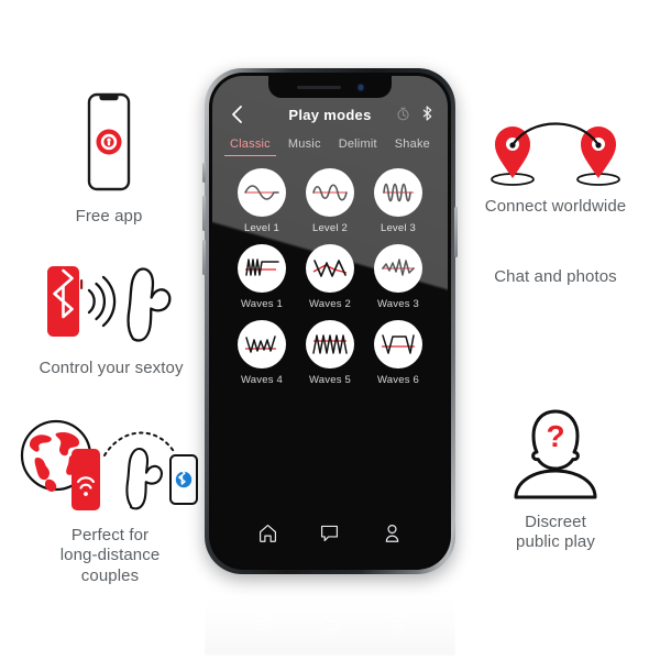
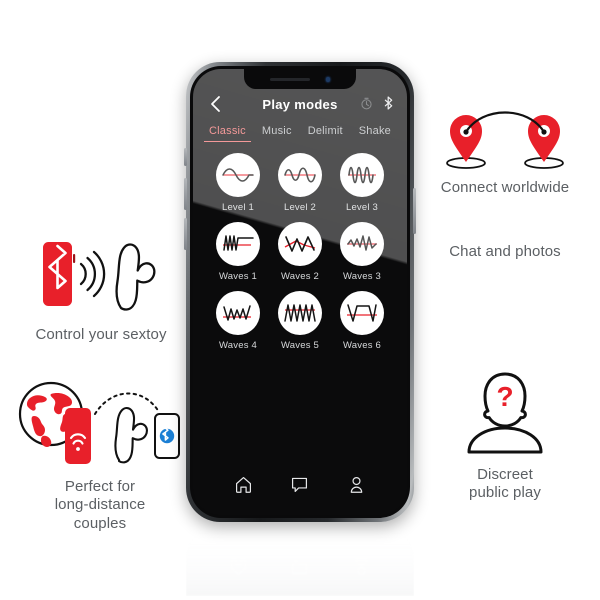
- Free app
  Control your sextoy
  Perfect for
  long-distance
  couples
  Connect worldwide
  Chat and photos
  ?
  Discreet
  public play
